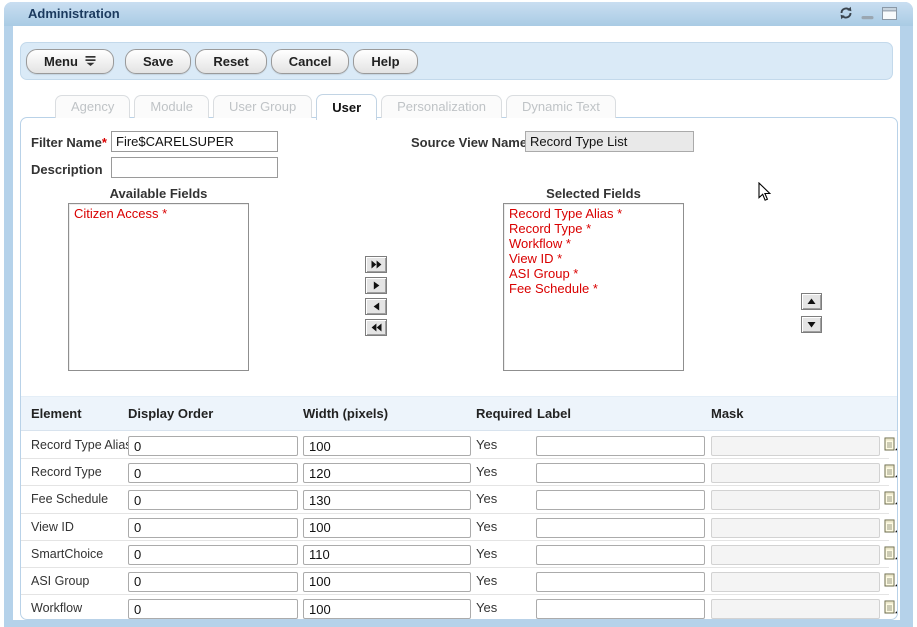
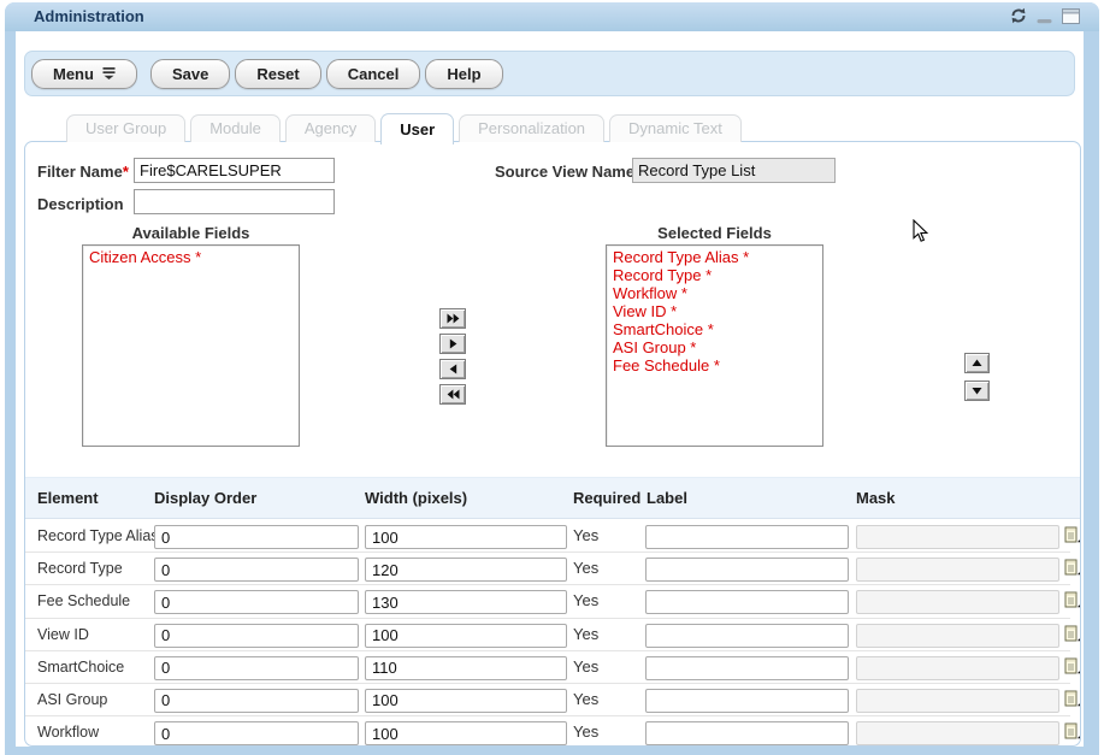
  Administration
  Menu
  Save
  Reset
  Cancel
  Help
- Agency
+ User Group
  Module
- User Group
+ Agency
  User
  Personalization
  Dynamic Text
  Filter Name*
  Fire$CARELSUPER
  Source View Name
  Record Type List
  Description
  Available Fields
  Citizen Access *
  Selected Fields
  Record Type Alias *
  Record Type *
  Workflow *
  View ID *
+ SmartChoice *
  ASI Group *
  Fee Schedule *
  Element
  Display Order
  Width (pixels)
  Required
  Label
  Mask
  Record Type Alia
  0
  100
  Yes
  Record Type
  0
  120
  Yes
  Fee Schedule
  0
  130
  Yes
  View ID
  0
  100
  Yes
  SmartChoice
  0
  110
  Yes
  ASI Group
  0
  100
  Yes
  Workflow
  0
  100
  Yes
